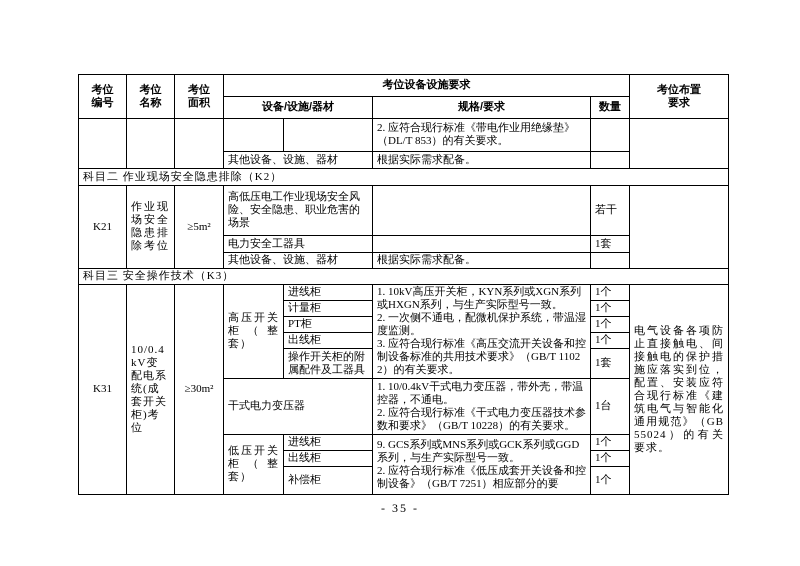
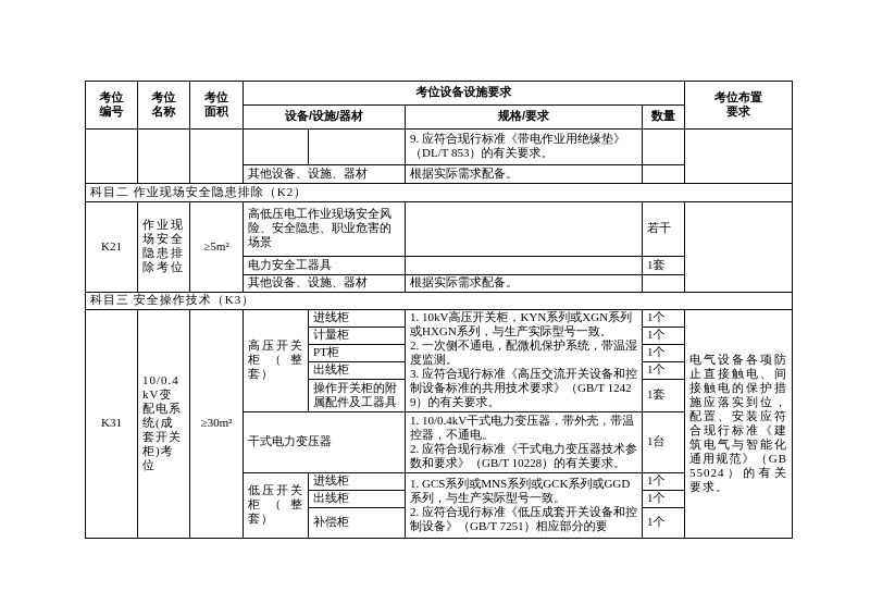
  考位 编号	考位 名称	考位 面积	考位设备设施要求	考位布置 要求
  设备/设施/器材	规格/要求	数量
- 					2. 应符合现行标准《带电作业用绝缘垫》（DL/T 853）的有关要求。
+ 					9. 应符合现行标准《带电作业用绝缘垫》（DL/T 853）的有关要求。
  其他设备、设施、器材	根据实际需求配备。
  科目二 作业现场安全隐患排除（K2）
  K21	作业现场安全隐患排除考位	≥5m²	高低压电工作业现场安全风险、安全隐患、职业危害的场景		若干
  电力安全工器具		1套
  其他设备、设施、器材	根据实际需求配备。
  科目三 安全操作技术（K3）
- K31	10/0.4kV变配电系统(成套开关柜)考位	≥30m²	高压开关柜（整套）	进线柜	1. 10kV高压开关柜，KYN系列或XGN系列或HXGN系列，与生产实际型号一致。 2. 一次侧不通电，配微机保护系统，带温湿度监测。 3. 应符合现行标准《高压交流开关设备和控制设备标准的共用技术要求》（GB/T 11022）的有关要求。	1个	电气设备各项防止直接触电、间接触电的保护措施应落实到位，配置、安装应符合现行标准《建筑电气与智能化通用规范》（GB 55024）的有关要求。
+ K31	10/0.4kV变配电系统(成套开关柜)考位	≥30m²	高压开关柜（整套）	进线柜	1. 10kV高压开关柜，KYN系列或XGN系列或HXGN系列，与生产实际型号一致。 2. 一次侧不通电，配微机保护系统，带温湿度监测。 3. 应符合现行标准《高压交流开关设备和控制设备标准的共用技术要求》（GB/T 12429）的有关要求。	1个	电气设备各项防止直接触电、间接触电的保护措施应落实到位，配置、安装应符合现行标准《建筑电气与智能化通用规范》（GB 55024）的有关要求。
  计量柜	1个
  PT柜	1个
  出线柜	1个
  操作开关柜的附属配件及工器具	1套
  干式电力变压器	1. 10/0.4kV干式电力变压器，带外壳，带温控器，不通电。 2. 应符合现行标准《干式电力变压器技术参数和要求》（GB/T 10228）的有关要求。	1台
- 低压开关柜（整套）	进线柜	9. GCS系列或MNS系列或GCK系列或GGD系列，与生产实际型号一致。 2. 应符合现行标准《低压成套开关设备和控制设备》（GB/T 7251）相应部分的要	1个
+ 低压开关柜（整套）	进线柜	1. GCS系列或MNS系列或GCK系列或GGD系列，与生产实际型号一致。 2. 应符合现行标准《低压成套开关设备和控制设备》（GB/T 7251）相应部分的要	1个
  出线柜	1个
  补偿柜	1个
- - 35 -
